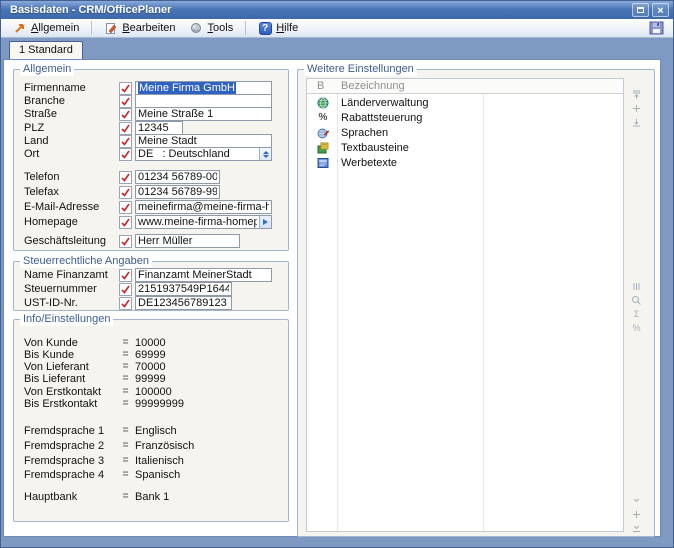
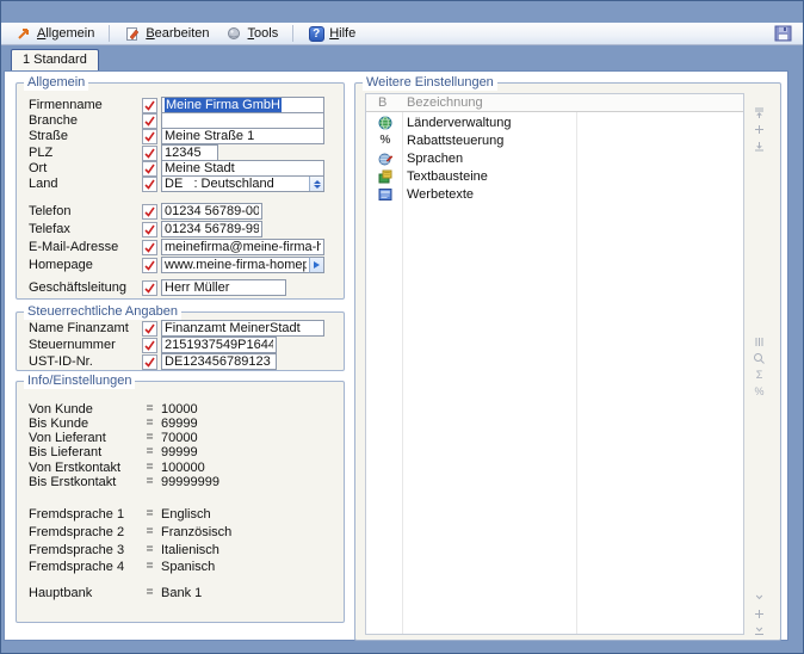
- Basisdaten - CRM/OfficePlaner
  Allgemein
  Bearbeiten
  Tools
  Hilfe
  1 Standard
  Allgemein
  Firmenname
  Meine Firma GmbH
  Branche
  Straße
  Meine Straße 1
  PLZ
  12345
- Land
+ Ort
  Meine Stadt
- Ort
+ Land
  DE : Deutschland
  Telefon
  01234 56789-00
  Telefax
  01234 56789-99
  E-Mail-Adresse
  meinefirma@meine-firma-h
  Homepage
  www.meine-firma-homep
  Geschäftsleitung
  Herr Müller
  Steuerrechtliche Angaben
  Name Finanzamt
  Finanzamt MeinerStadt
  Steuernummer
  2151937549P1644
  UST-ID-Nr.
  DE123456789123
  Info/Einstellungen
  Von Kunde
  10000
  Bis Kunde
  69999
  Von Lieferant
  70000
  Bis Lieferant
  99999
  Von Erstkontakt
  100000
  Bis Erstkontakt
  99999999
  Fremdsprache 1
  Englisch
  Fremdsprache 2
  Französisch
  Fremdsprache 3
  Italienisch
  Fremdsprache 4
  Spanisch
  Hauptbank
  Bank 1
  Weitere Einstellungen
  B
  Bezeichnung
  Länderverwaltung
  Rabattsteuerung
  Sprachen
  Textbausteine
  Werbetexte
